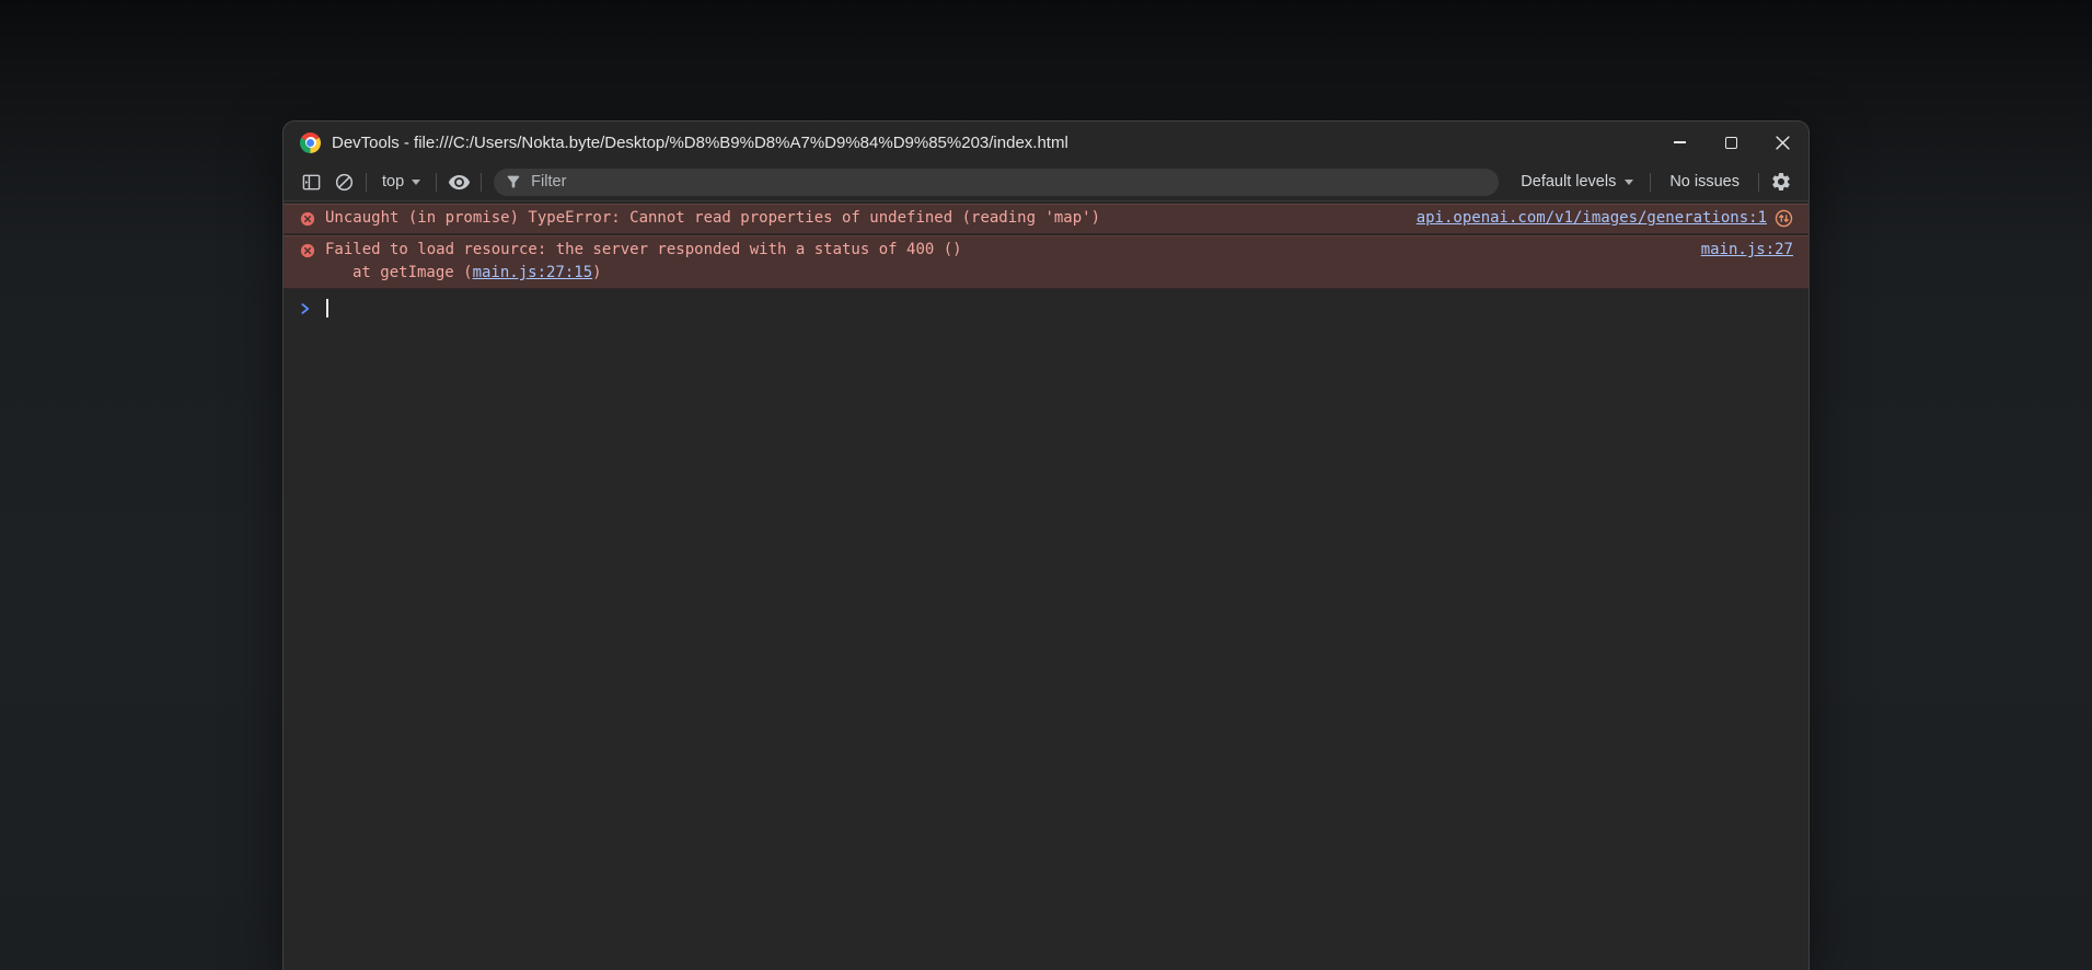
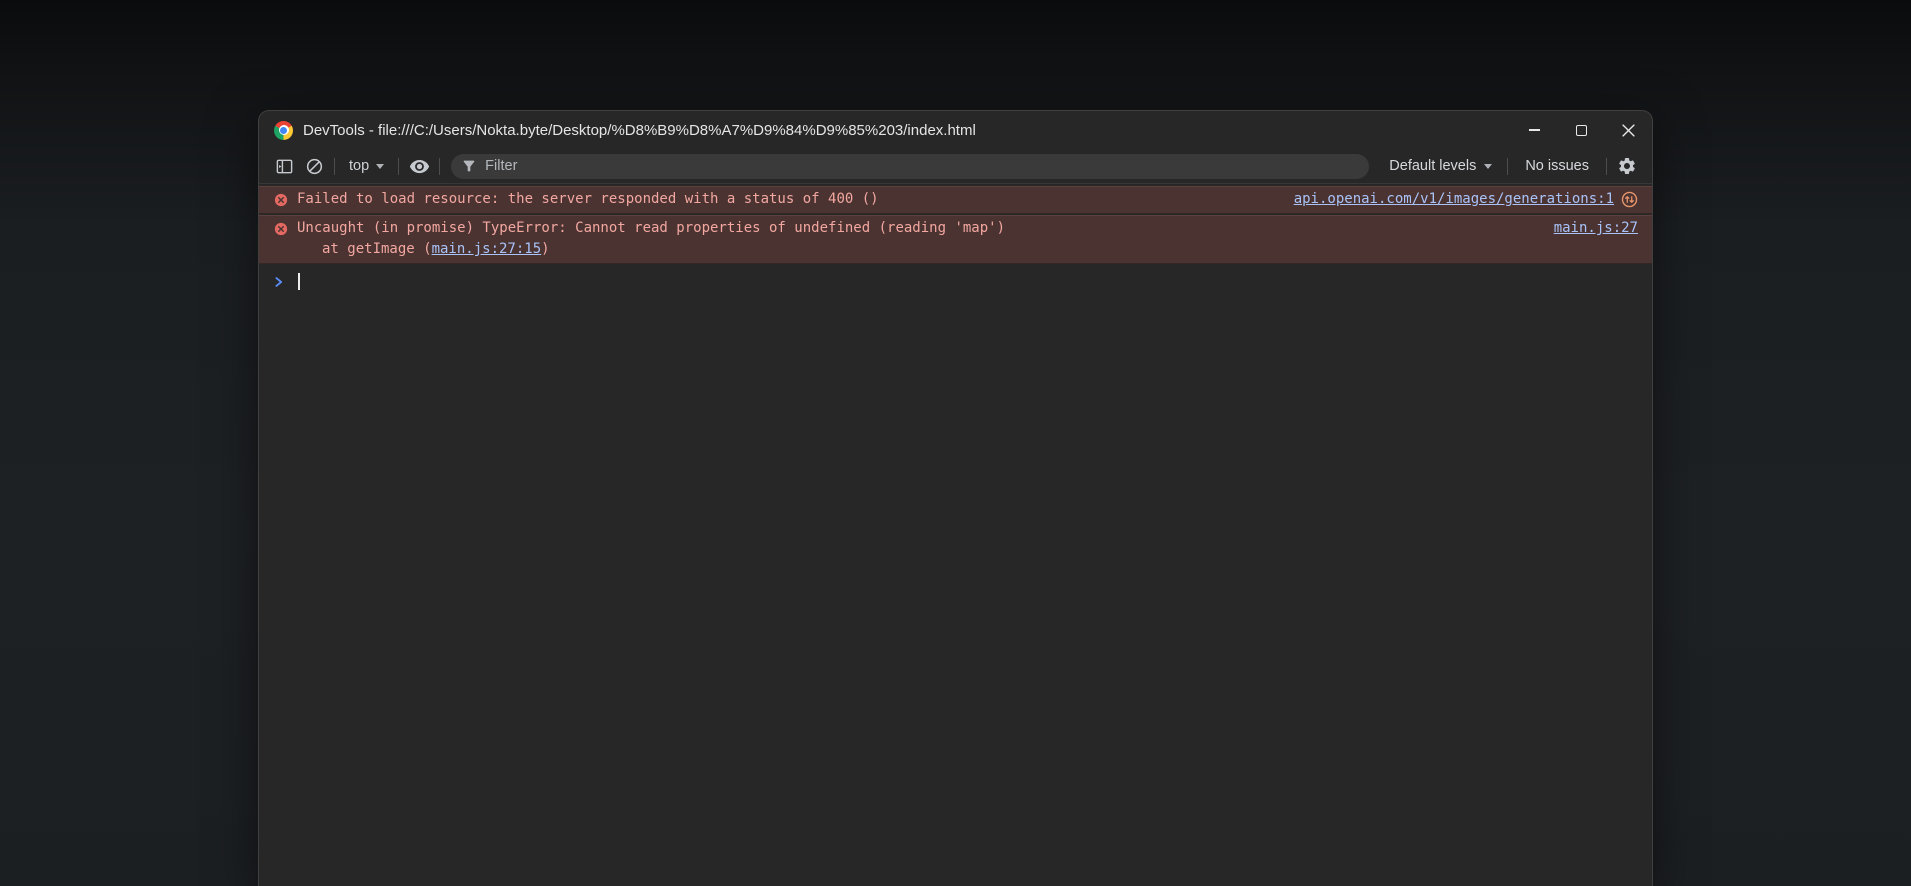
  DevTools - file:///C:/Users/Nokta.byte/Desktop/%D8%B9%D8%A7%D9%84%D9%85%203/index.html
  top
  Filter
  Default levels
  No issues
- Uncaught (in promise) TypeError: Cannot read properties of undefined (reading 'map')
+ Failed to load resource: the server responded with a status of 400 ()
  api.openai.com/v1/images/generations:1
- Failed to load resource: the server responded with a status of 400 ()
+ Uncaught (in promise) TypeError: Cannot read properties of undefined (reading 'map')
  at getImage (main.js:27:15)
  main.js:27
